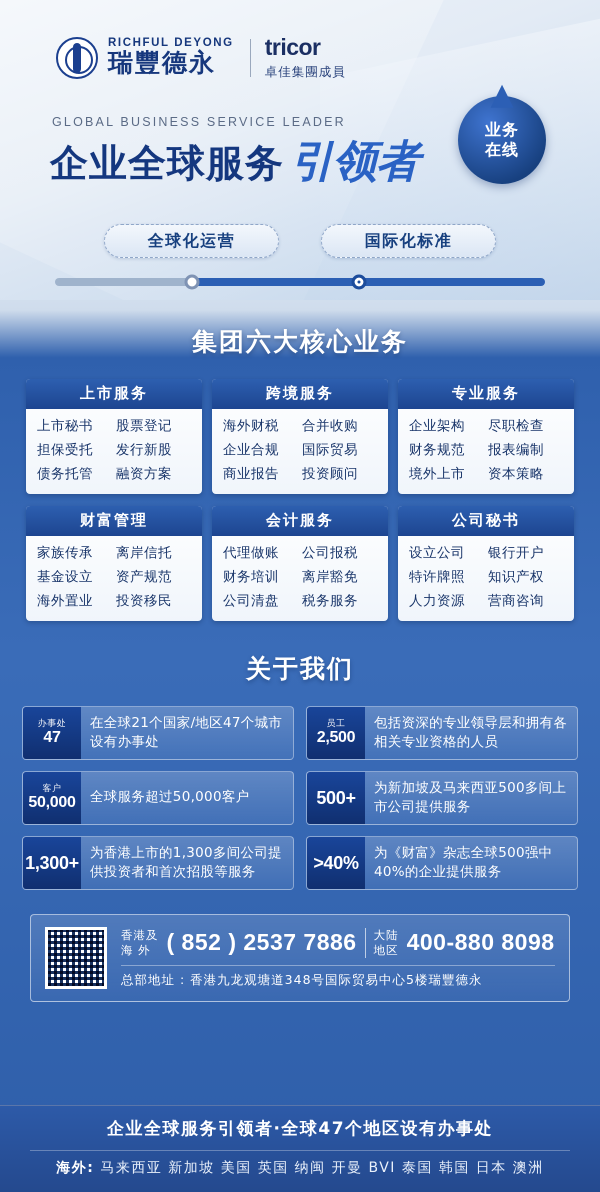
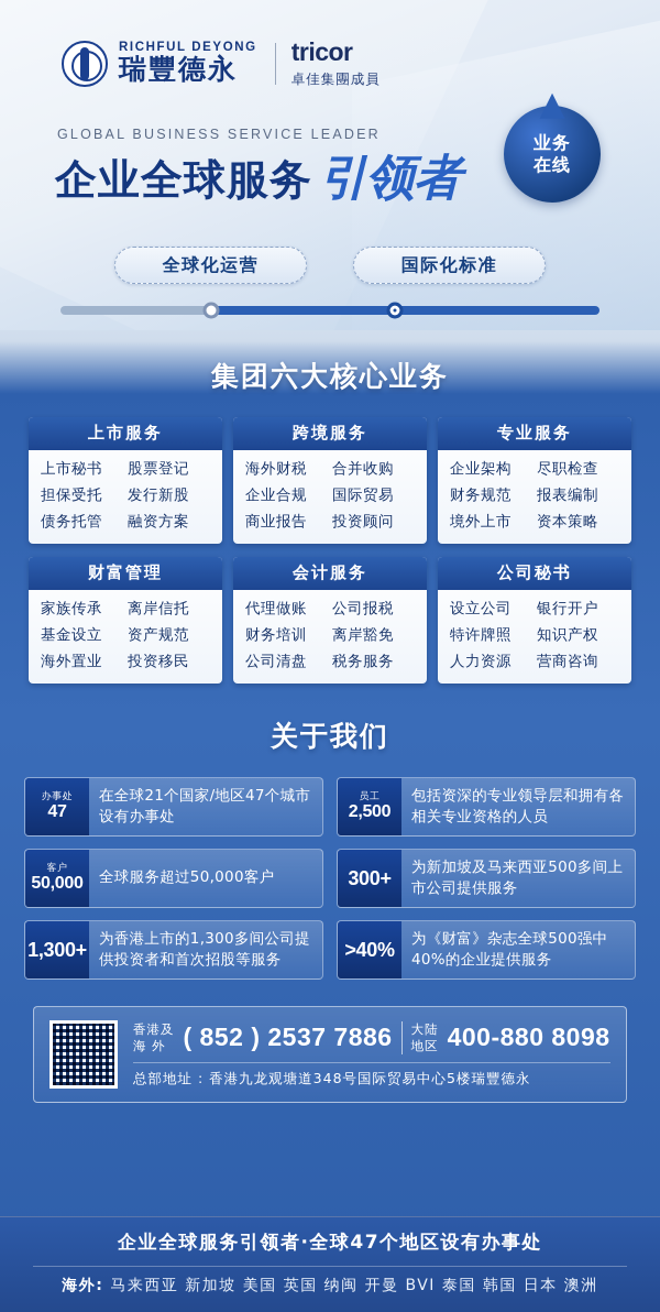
  RICHFUL DEYONG
  瑞豐德永
  tricor
  卓佳集團成員
  GLOBAL BUSINESS SERVICE LEADER
  企业全球服务
  引领者
  ▲
  业务
  在线
  全球化运营
  国际化标准
  集团六大核心业务
  上市服务
  上市秘书
  股票登记
  担保受托
  发行新股
  债务托管
  融资方案
  跨境服务
  海外财税
  合并收购
  企业合规
  国际贸易
  商业报告
  投资顾问
  专业服务
  企业架构
  尽职检查
  财务规范
  报表编制
  境外上市
  资本策略
  财富管理
  家族传承
  离岸信托
  基金设立
  资产规范
  海外置业
  投资移民
  会计服务
  代理做账
  公司报税
  财务培训
  离岸豁免
  公司清盘
  税务服务
  公司秘书
  设立公司
  银行开户
  特许牌照
  知识产权
  人力资源
  营商咨询
  关于我们
  办事处
  47
  在全球21个国家/地区47个城市设有办事处
  员工
  2,500
  包括资深的专业领导层和拥有各相关专业资格的人员
  客户
  50,000
  全球服务超过50,000客户
- 500+
+ 300+
  为新加坡及马来西亚500多间上市公司提供服务
  1,300+
  为香港上市的1,300多间公司提供投资者和首次招股等服务
  >40%
  为《财富》杂志全球500强中40%的企业提供服务
  香港及
  海 外
  ( 852 ) 2537 7886
  大陆
  地区
  400-880 8098
  总部地址 : 香港九龙观塘道348号国际贸易中心5楼瑞豐德永
  企业全球服务引领者·全球47个地区设有办事处
  海外:
  马来西亚 新加坡 美国 英国 纳闽 开曼 BVI 泰国 韩国 日本 澳洲
